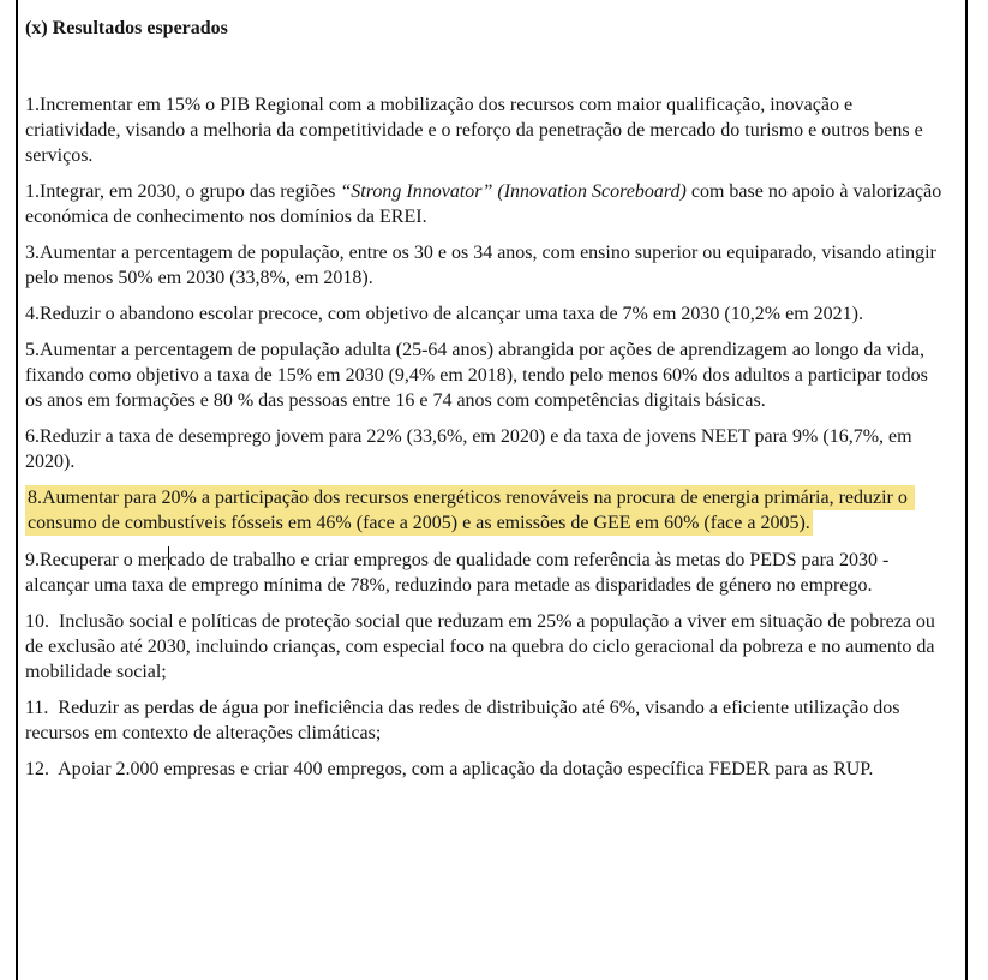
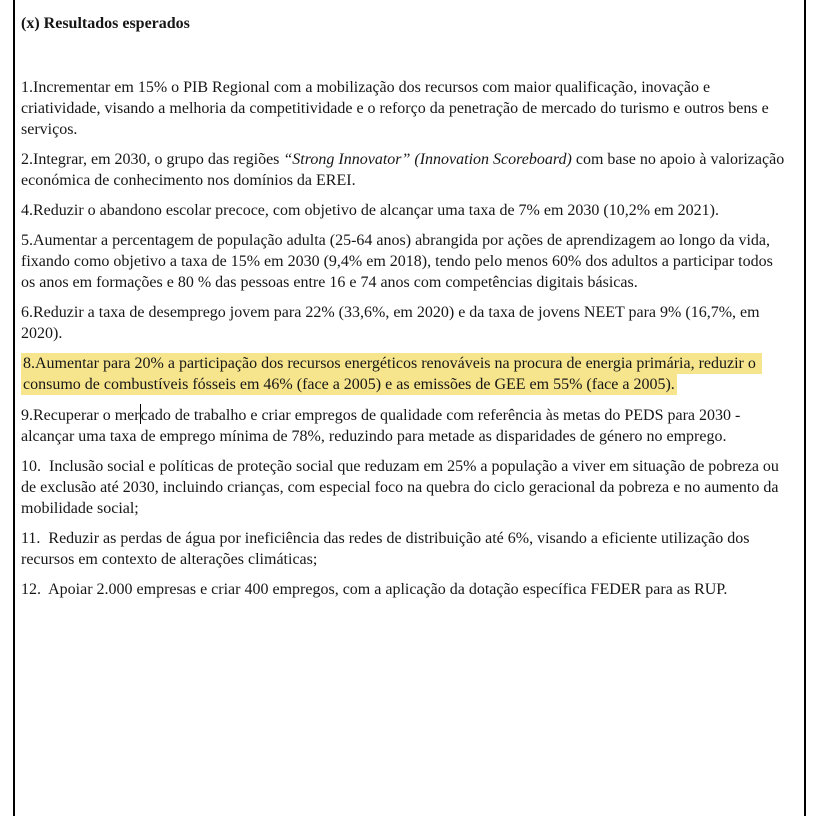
  (x) Resultados esperados
  1.Incrementar em 15% o PIB Regional com a mobilização dos recursos com maior qualificação, inovação e criatividade, visando a melhoria da competitividade e o reforço da penetração de mercado do turismo e outros bens e serviços.
- 1.Integrar, em 2030, o grupo das regiões “Strong Innovator” (Innovation Scoreboard) com base no apoio à valorização económica de conhecimento nos domínios da EREI.
+ 2.Integrar, em 2030, o grupo das regiões “Strong Innovator” (Innovation Scoreboard) com base no apoio à valorização económica de conhecimento nos domínios da EREI.
- 3.Aumentar a percentagem de população, entre os 30 e os 34 anos, com ensino superior ou equiparado, visando atingir pelo menos 50% em 2030 (33,8%, em 2018).
  4.Reduzir o abandono escolar precoce, com objetivo de alcançar uma taxa de 7% em 2030 (10,2% em 2021).
  5.Aumentar a percentagem de população adulta (25-64 anos) abrangida por ações de aprendizagem ao longo da vida, fixando como objetivo a taxa de 15% em 2030 (9,4% em 2018), tendo pelo menos 60% dos adultos a participar todos os anos em formações e 80 % das pessoas entre 16 e 74 anos com competências digitais básicas.
  6.Reduzir a taxa de desemprego jovem para 22% (33,6%, em 2020) e da taxa de jovens NEET para 9% (16,7%, em 2020).
- 8.Aumentar para 20% a participação dos recursos energéticos renováveis na procura de energia primária, reduzir o consumo de combustíveis fósseis em 46% (face a 2005) e as emissões de GEE em 60% (face a 2005).
+ 8.Aumentar para 20% a participação dos recursos energéticos renováveis na procura de energia primária, reduzir o consumo de combustíveis fósseis em 46% (face a 2005) e as emissões de GEE em 55% (face a 2005).
  9.Recuperar o mercado de trabalho e criar empregos de qualidade com referência às metas do PEDS para 2030 - alcançar uma taxa de emprego mínima de 78%, reduzindo para metade as disparidades de género no emprego.
  10. Inclusão social e políticas de proteção social que reduzam em 25% a população a viver em situação de pobreza ou de exclusão até 2030, incluindo crianças, com especial foco na quebra do ciclo geracional da pobreza e no aumento da mobilidade social;
  11. Reduzir as perdas de água por ineficiência das redes de distribuição até 6%, visando a eficiente utilização dos recursos em contexto de alterações climáticas;
  12. Apoiar 2.000 empresas e criar 400 empregos, com a aplicação da dotação específica FEDER para as RUP.
